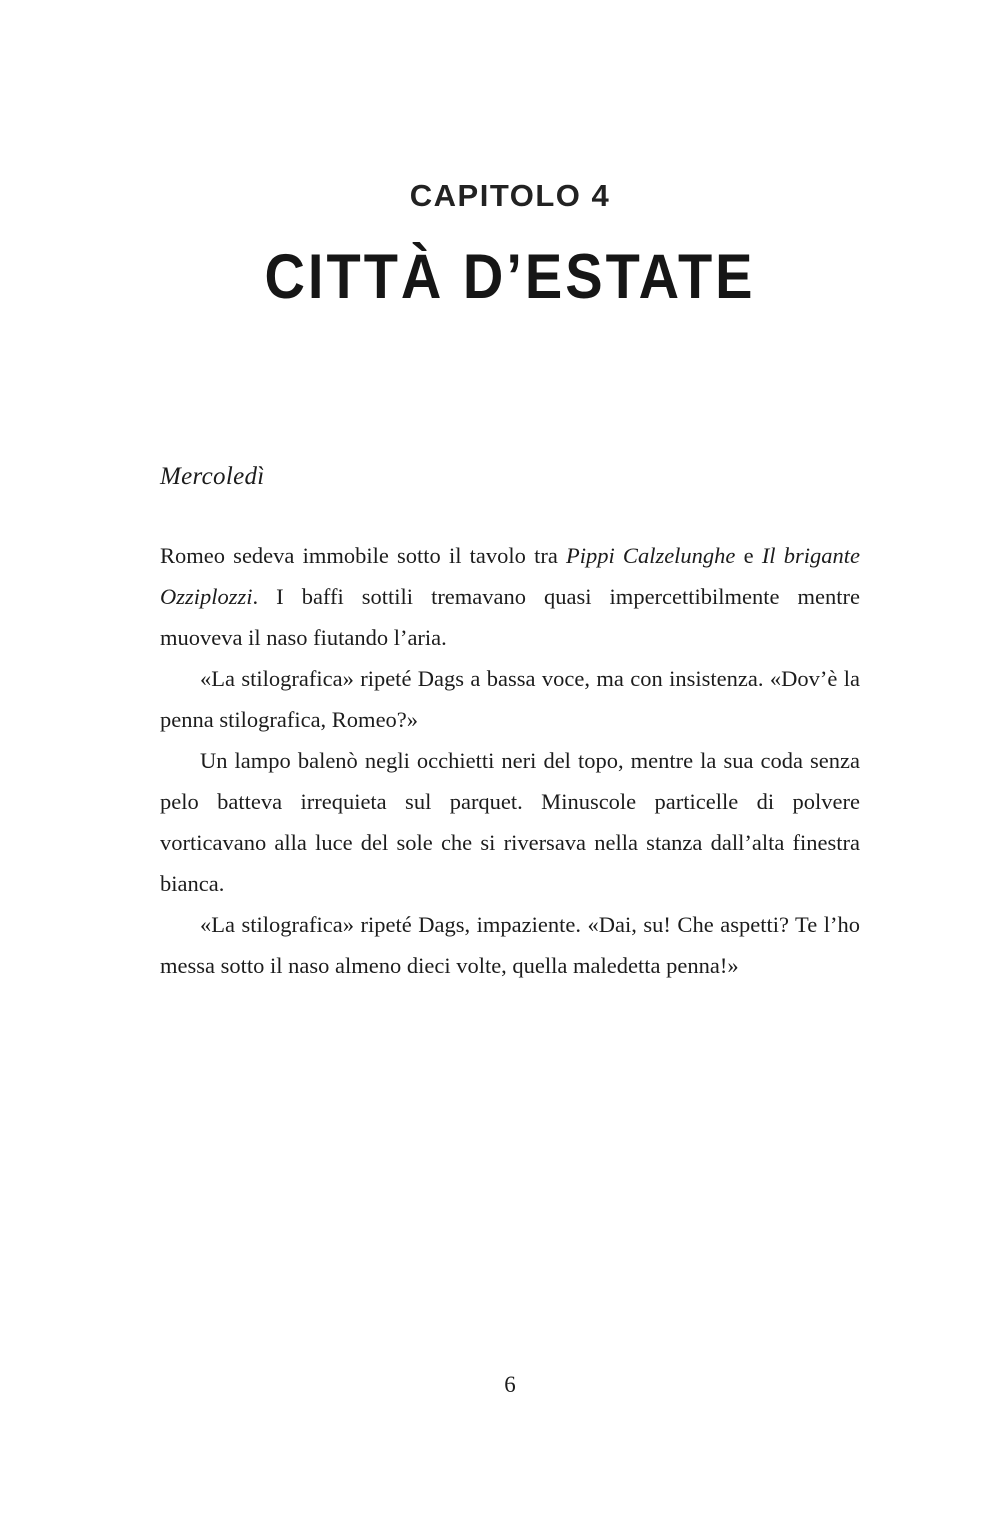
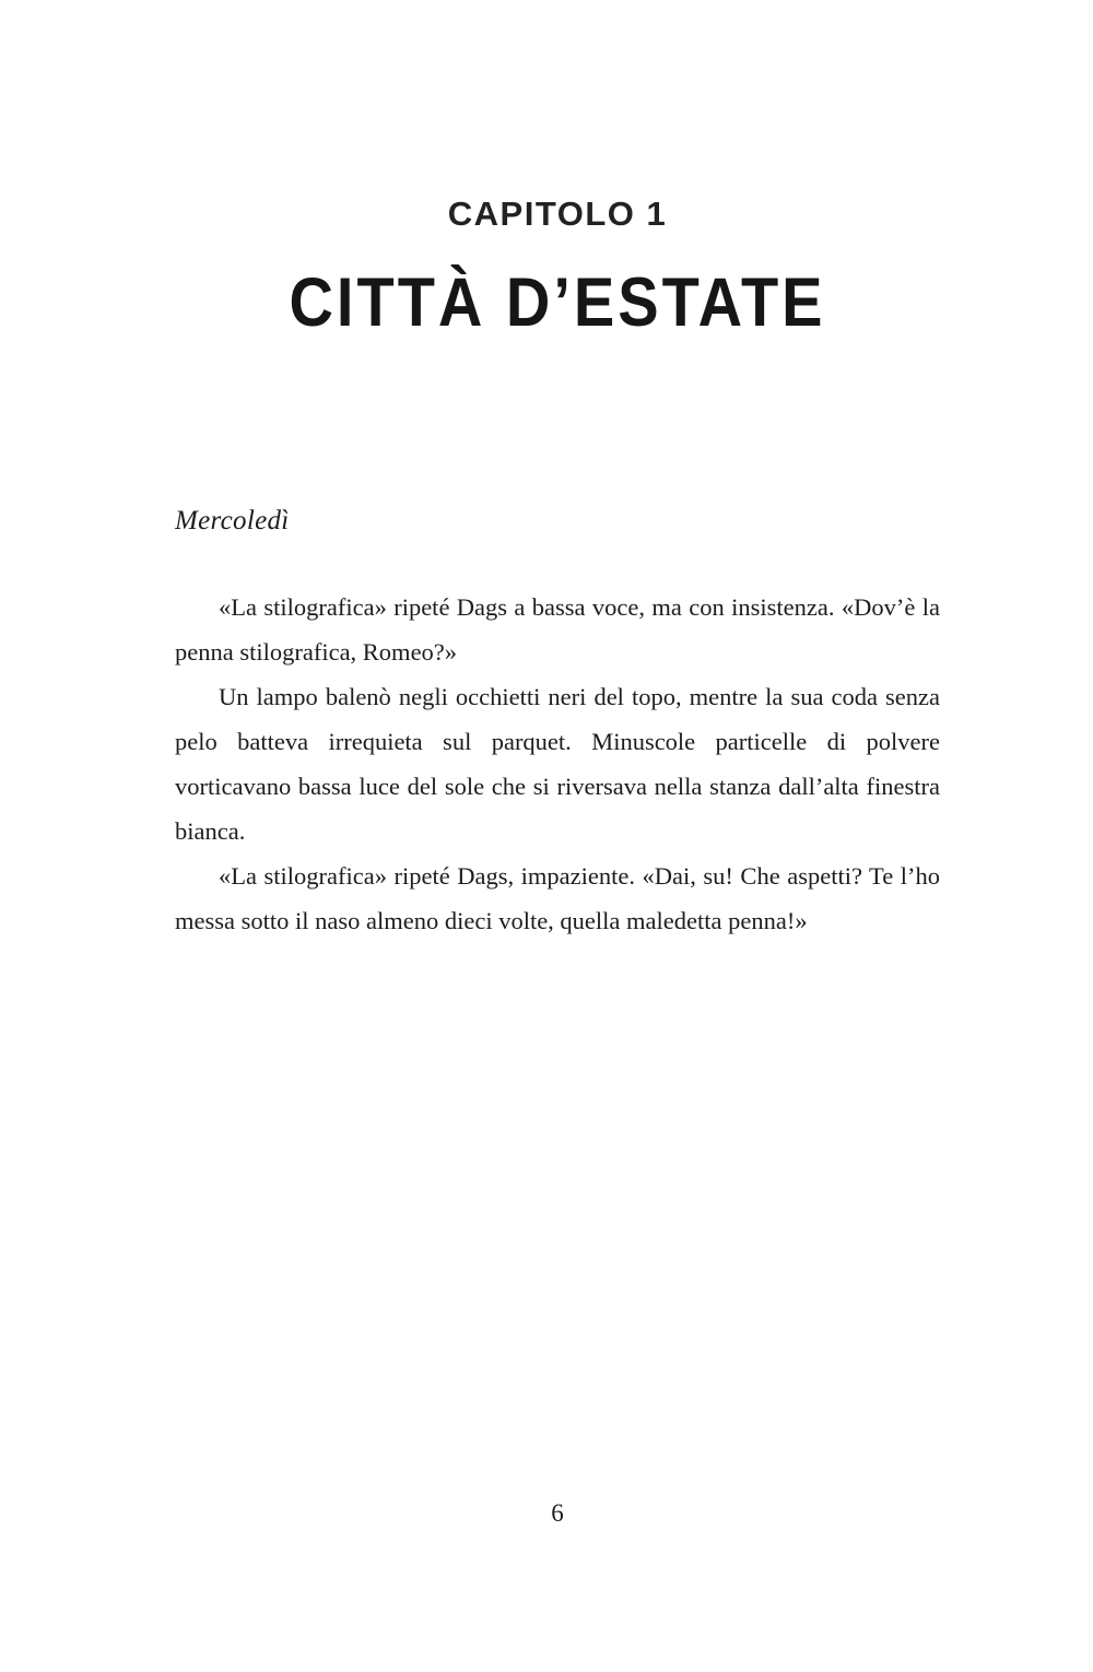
- CAPITOLO 4
+ CAPITOLO 1
  CITTÀ D’ESTATE
  Mercoledì
- Romeo sedeva immobile sotto il tavolo tra Pippi Calzelunghe e Il brigante Ozziplozzi. I baffi sottili tremavano quasi impercettibilmente mentre muoveva il naso fiutando l’aria.
  «La stilografica» ripeté Dags a bassa voce, ma con insistenza. «Dov’è la penna stilografica, Romeo?»
- Un lampo balenò negli occhietti neri del topo, mentre la sua coda senza pelo batteva irrequieta sul parquet. Minuscole particelle di polvere vorticavano alla luce del sole che si riversava nella stanza dall’alta finestra bianca.
+ Un lampo balenò negli occhietti neri del topo, mentre la sua coda senza pelo batteva irrequieta sul parquet. Minuscole particelle di polvere vorticavano bassa luce del sole che si riversava nella stanza dall’alta finestra bianca.
  «La stilografica» ripeté Dags, impaziente. «Dai, su! Che aspetti? Te l’ho messa sotto il naso almeno dieci volte, quella maledetta penna!»
  6
